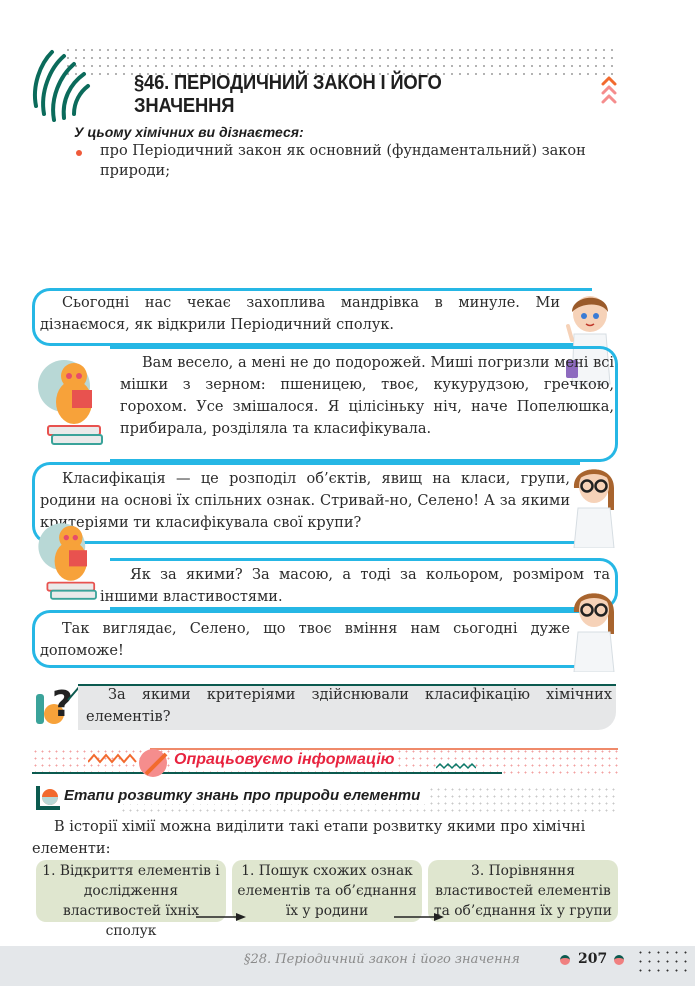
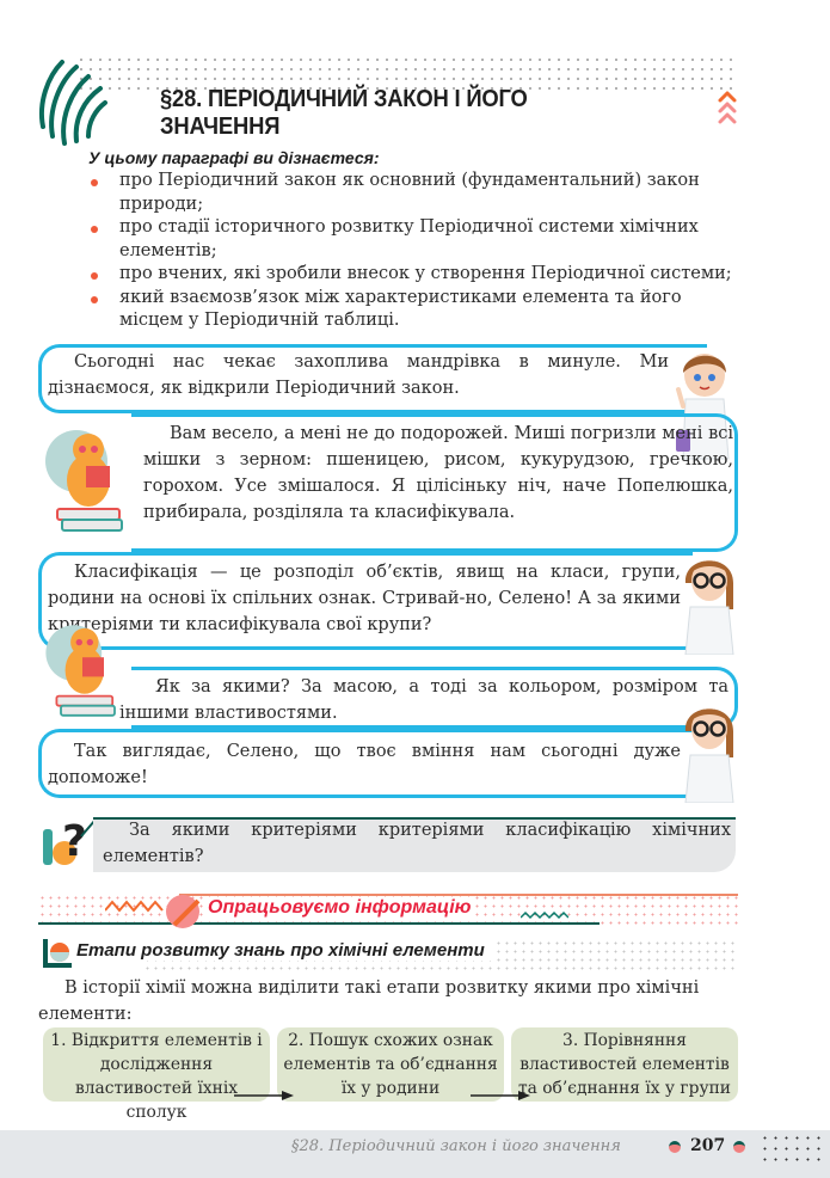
- §46. ПЕРІОДИЧНИЙ ЗАКОН І ЙОГО ЗНАЧЕННЯ
+ §28. ПЕРІОДИЧНИЙ ЗАКОН І ЙОГО ЗНАЧЕННЯ
- У цьому хімічних ви дізнаєтеся:
+ У цьому параграфі ви дізнаєтеся:
  про Періодичний закон як основний (фундаментальний) закон природи;
+ про стадії історичного розвитку Періодичної системи хімічних елементів;
+ про вчених, які зробили внесок у створення Періодичної системи;
+ який взаємозв’язок між характеристиками елемента та його місцем у Періодичній таблиці.
- Сьогодні нас чекає захоплива мандрівка в минуле. Ми дізнаємося, як відкрили Періодичний сполук.
+ Сьогодні нас чекає захоплива мандрівка в минуле. Ми дізнаємося, як відкрили Періодичний закон.
- Вам весело, а мені не до подорожей. Миші погризли мені всі мішки з зерном: пшеницею, твоє, кукурудзою, гречкою, горохом. Усе змішалося. Я цілісіньку ніч, наче Попелюшка, прибирала, розділяла та класифікувала.
+ Вам весело, а мені не до подорожей. Миші погризли мені всі мішки з зерном: пшеницею, рисом, кукурудзою, гречкою, горохом. Усе змішалося. Я цілісіньку ніч, наче Попелюшка, прибирала, розділяла та класифікувала.
  Класифікація — це розподіл об’єктів, явищ на класи, групи, родини на основі їх спільних ознак. Стривай-но, Селено! А за якими критеріями ти класифікувала свої крупи?
  Як за якими? За масою, а тоді за кольором, розміром та іншими властивостями.
  Так виглядає, Селено, що твоє вміння нам сьогодні дуже допоможе!
  ?
- За якими критеріями здійснювали класифікацію хімічних елементів?
+ За якими критеріями критеріями класифікацію хімічних елементів?
  Опрацьовуємо інформацію
- Етапи розвитку знань про природи елементи
+ Етапи розвитку знань про хімічні елементи
  В історії хімії можна виділити такі етапи розвитку якими про хімічні елементи:
  1. Відкриття елементів і дослідження властивостей їхніх сполук
- 1. Пошук схожих ознак елементів та об’єднання їх у родини
+ 2. Пошук схожих ознак елементів та об’єднання їх у родини
  3. Порівняння властивостей елементів та об’єднання їх у групи
  §28. Періодичний закон і його значення
  207
